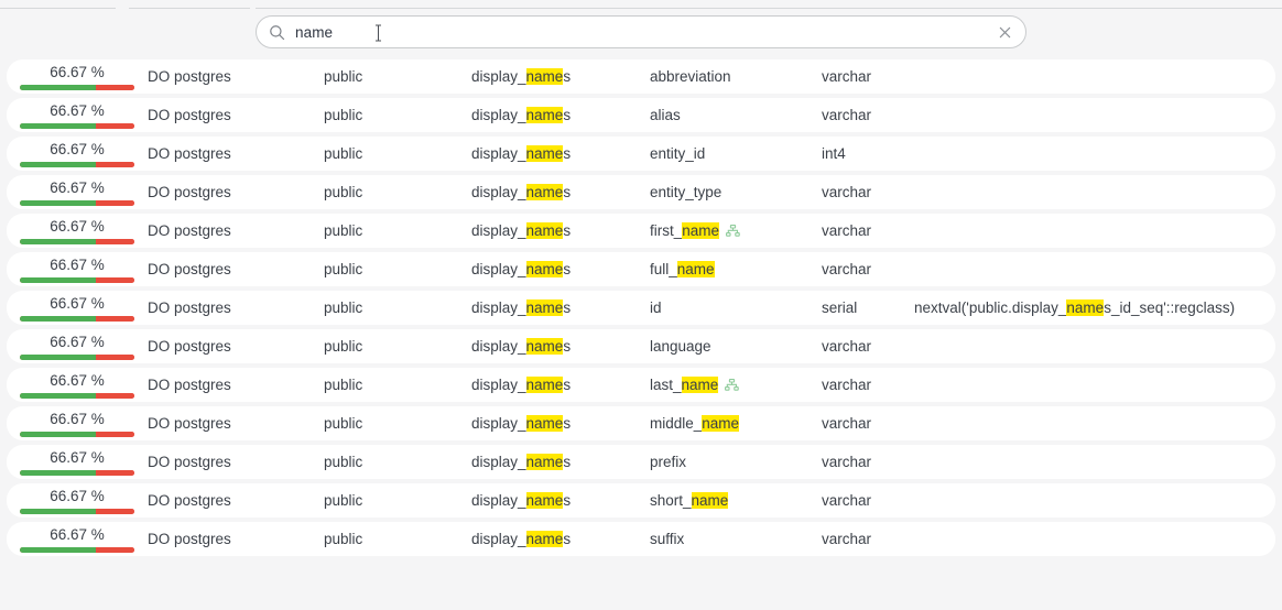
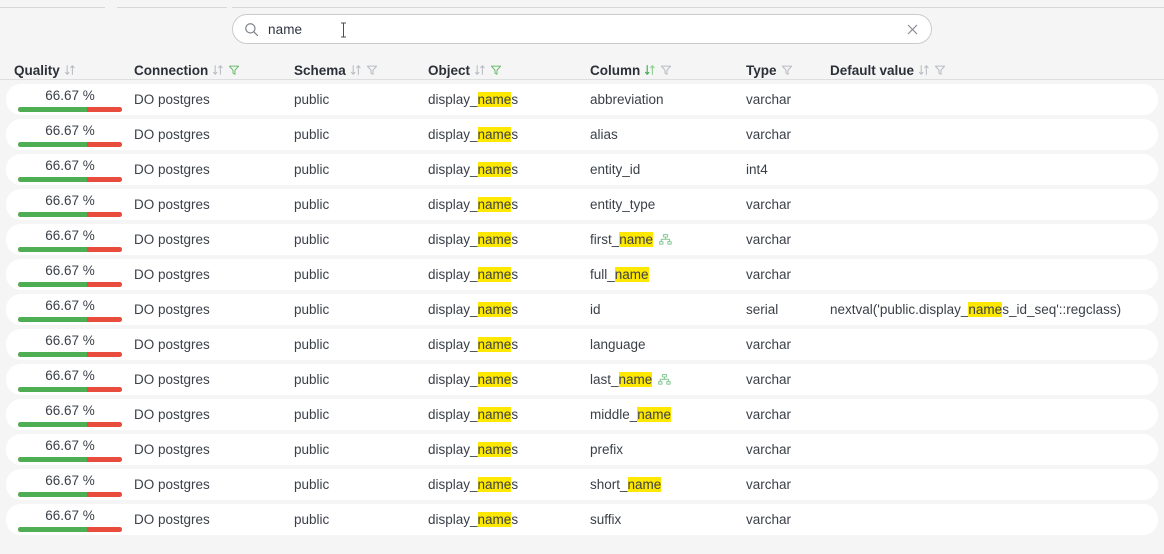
  name
+ Quality
+ Connection
+ Schema
+ Object
+ Column
+ Type
+ Default value
  66.67 %
  DO postgres
  public
  display_
  name
  s
  abbreviation
  varchar
  66.67 %
  DO postgres
  public
  display_
  name
  s
  alias
  varchar
  66.67 %
  DO postgres
  public
  display_
  name
  s
  entity_id
  int4
  66.67 %
  DO postgres
  public
  display_
  name
  s
  entity_type
  varchar
  66.67 %
  DO postgres
  public
  display_
  name
  s
  first_
  name
  varchar
  66.67 %
  DO postgres
  public
  display_
  name
  s
  full_
  name
  varchar
  66.67 %
  DO postgres
  public
  display_
  name
  s
  id
  serial
  nextval('public.display_
  name
  s_id_seq'::regclass)
  66.67 %
  DO postgres
  public
  display_
  name
  s
  language
  varchar
  66.67 %
  DO postgres
  public
  display_
  name
  s
  last_
  name
  varchar
  66.67 %
  DO postgres
  public
  display_
  name
  s
  middle_
  name
  varchar
  66.67 %
  DO postgres
  public
  display_
  name
  s
  prefix
  varchar
  66.67 %
  DO postgres
  public
  display_
  name
  s
  short_
  name
  varchar
  66.67 %
  DO postgres
  public
  display_
  name
  s
  suffix
  varchar
